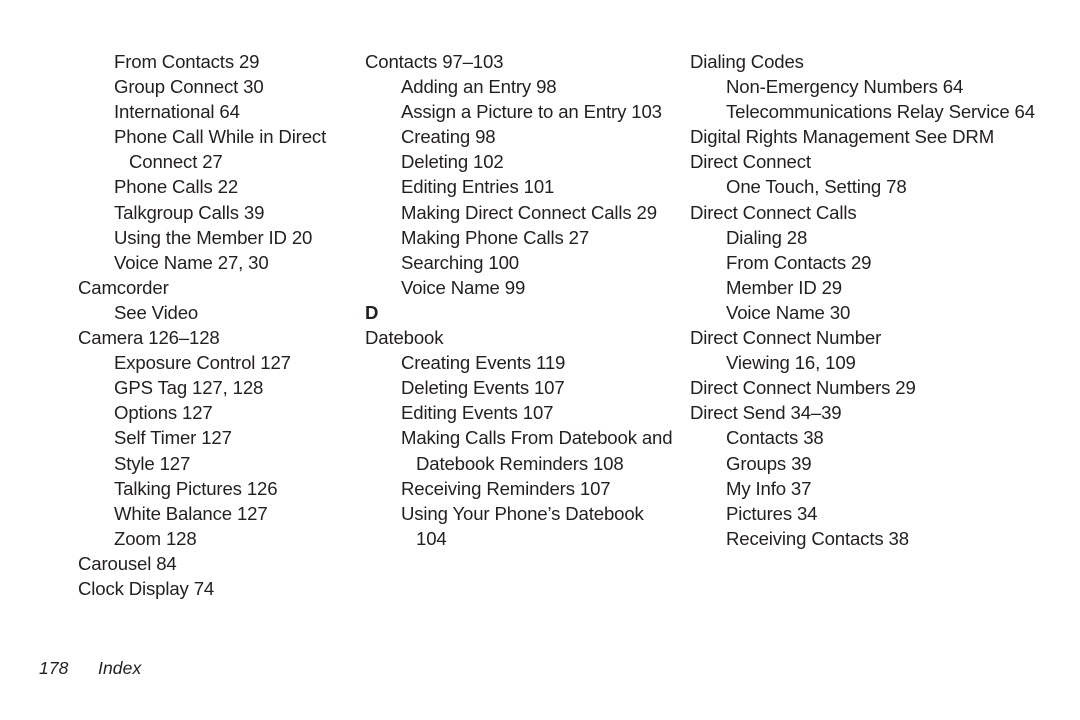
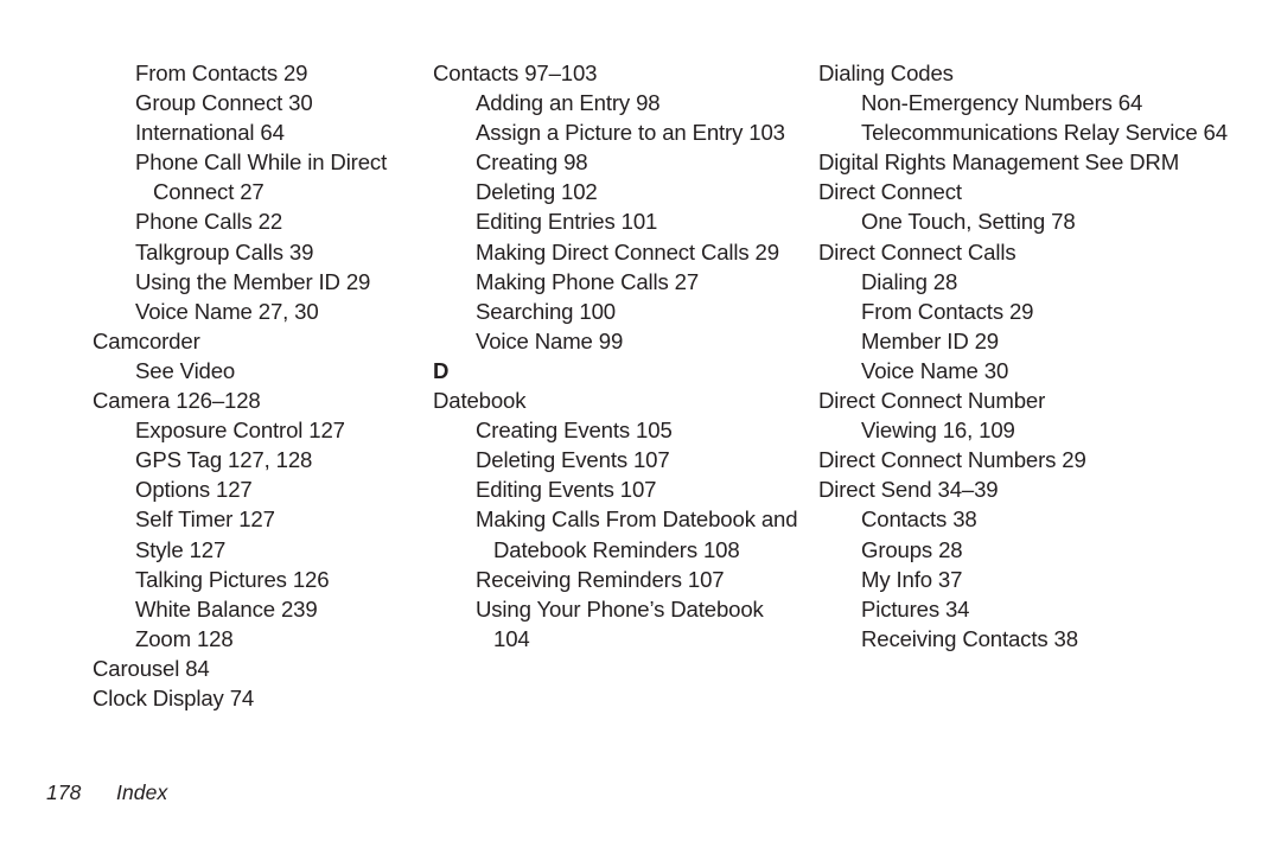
  From Contacts 29
  Group Connect 30
  International 64
  Phone Call While in Direct Connect 27
  Phone Calls 22
  Talkgroup Calls 39
- Using the Member ID 20
+ Using the Member ID 29
  Voice Name 27, 30
  Camcorder
  See Video
  Camera 126–128
  Exposure Control 127
  GPS Tag 127, 128
  Options 127
  Self Timer 127
  Style 127
  Talking Pictures 126
- White Balance 127
+ White Balance 239
  Zoom 128
  Carousel 84
  Clock Display 74
  Contacts 97–103
  Adding an Entry 98
  Assign a Picture to an Entry 103
  Creating 98
  Deleting 102
  Editing Entries 101
  Making Direct Connect Calls 29
  Making Phone Calls 27
  Searching 100
  Voice Name 99
  D
  Datebook
- Creating Events 119
+ Creating Events 105
  Deleting Events 107
  Editing Events 107
  Making Calls From Datebook and Datebook Reminders 108
  Receiving Reminders 107
  Using Your Phone’s Datebook 104
  Dialing Codes
  Non-Emergency Numbers 64
  Telecommunications Relay Service 64
  Digital Rights Management See DRM
  Direct Connect
  One Touch, Setting 78
  Direct Connect Calls
  Dialing 28
  From Contacts 29
  Member ID 29
  Voice Name 30
  Direct Connect Number
  Viewing 16, 109
  Direct Connect Numbers 29
  Direct Send 34–39
  Contacts 38
- Groups 39
+ Groups 28
  My Info 37
  Pictures 34
  Receiving Contacts 38
  178 Index
